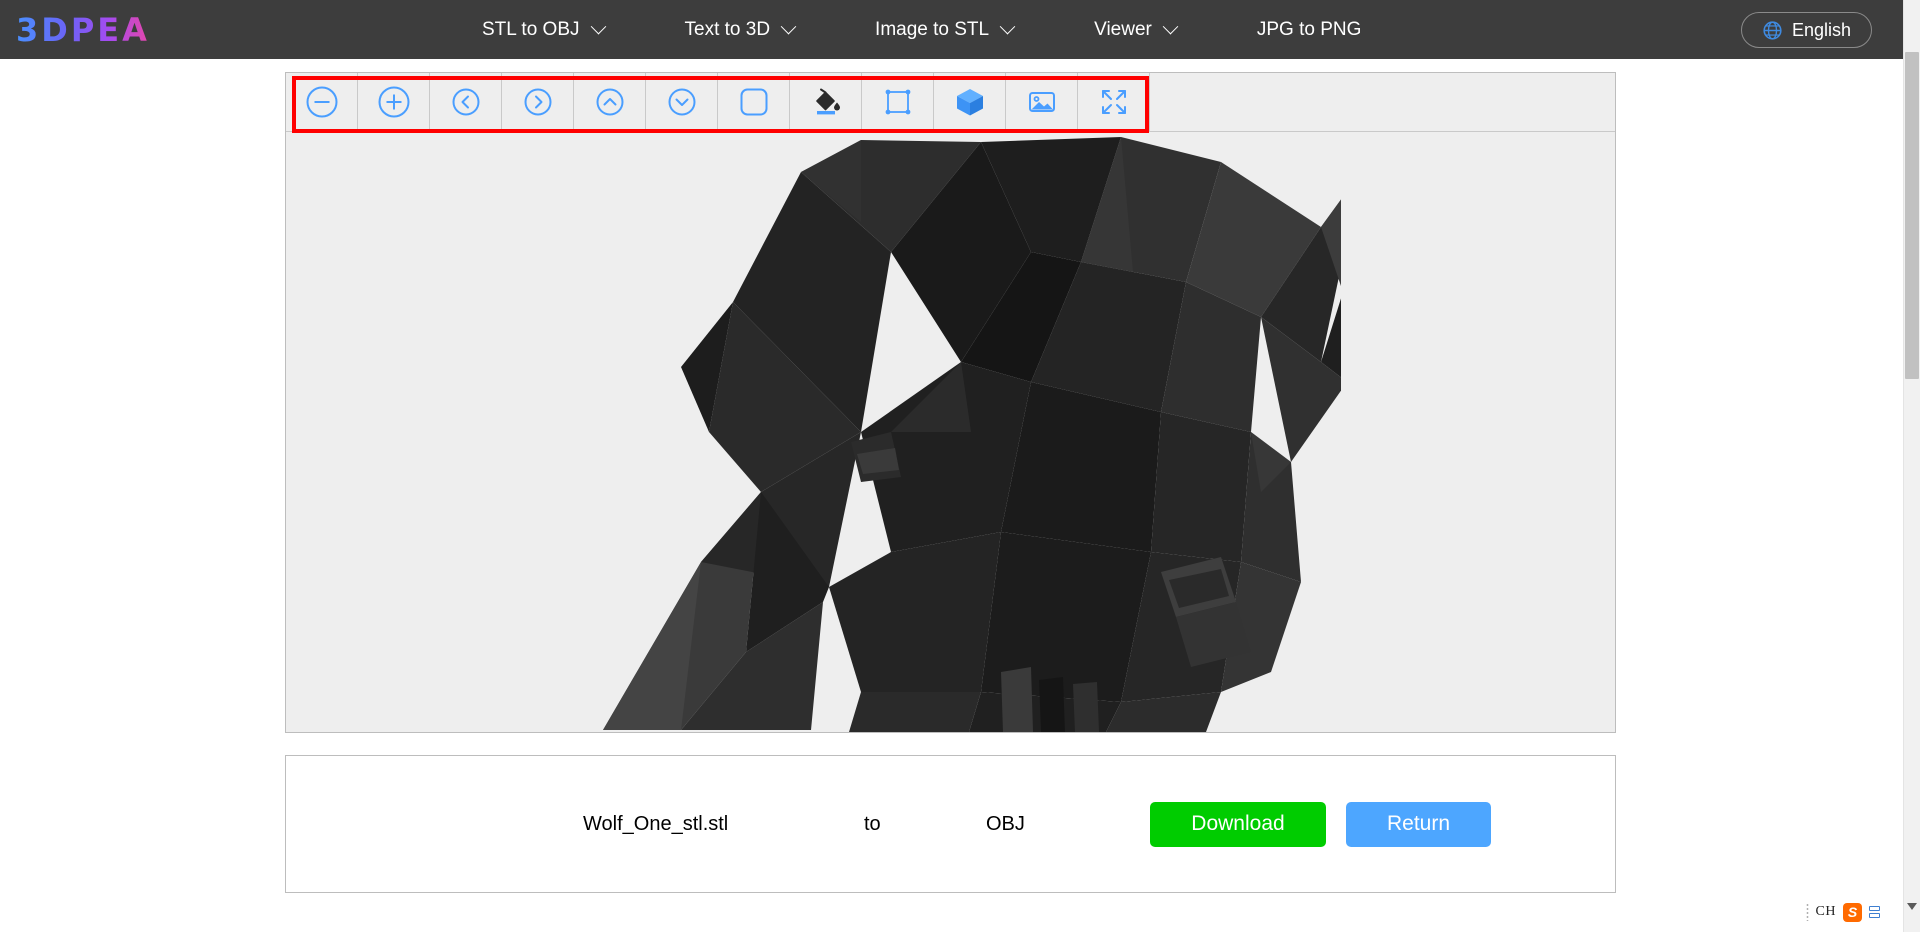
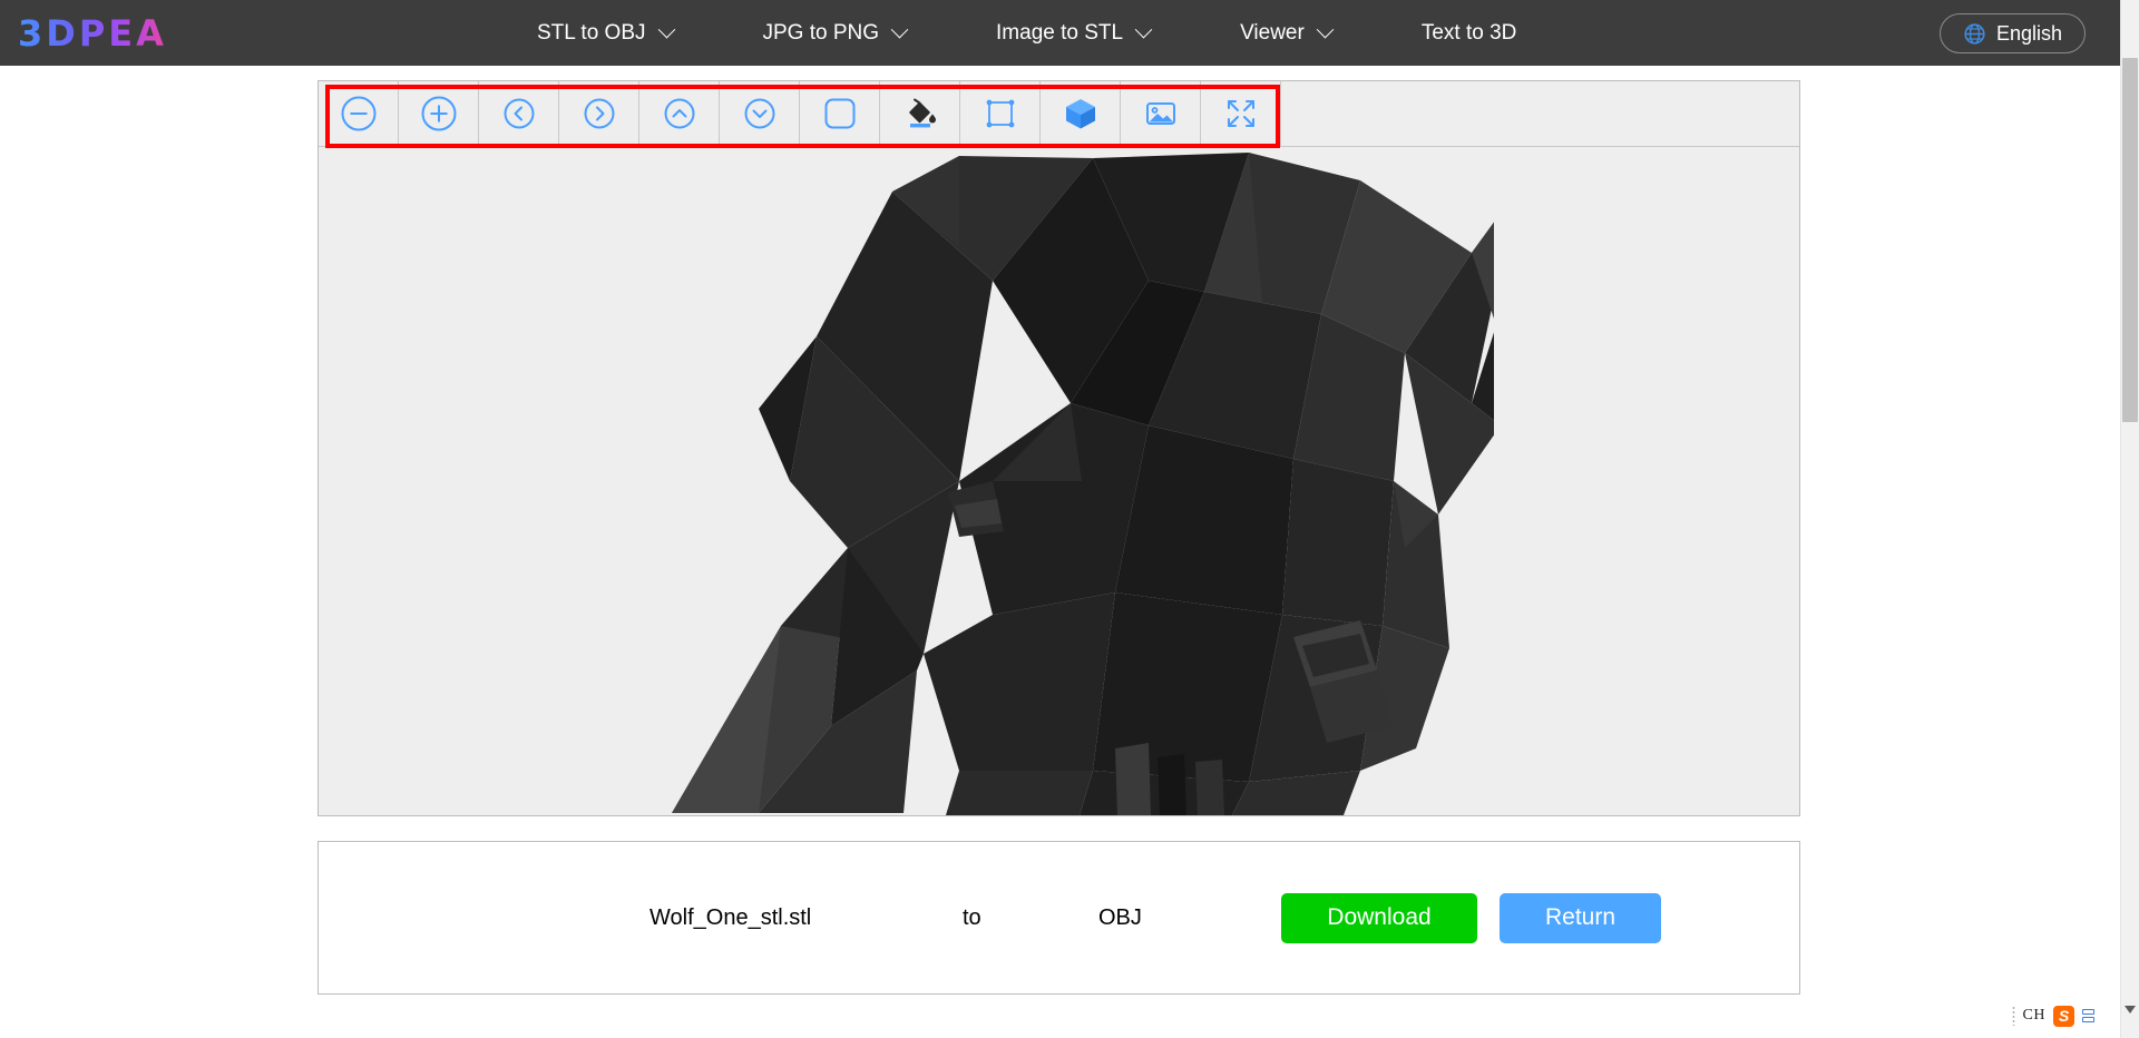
  3DPEA
  STL to OBJ
- Text to 3D
+ JPG to PNG
  Image to STL
  Viewer
- JPG to PNG
+ Text to 3D
  English
  Wolf_One_stl.stl
  to
  OBJ
  Download
  Return
  CH
  S
